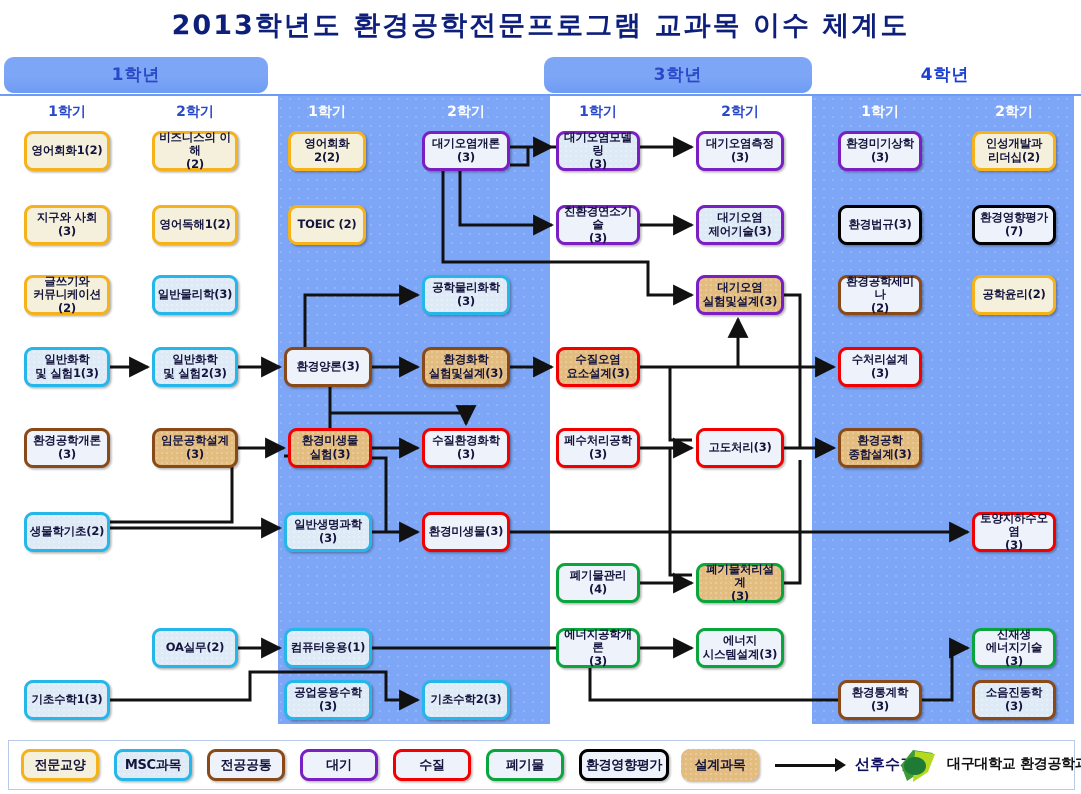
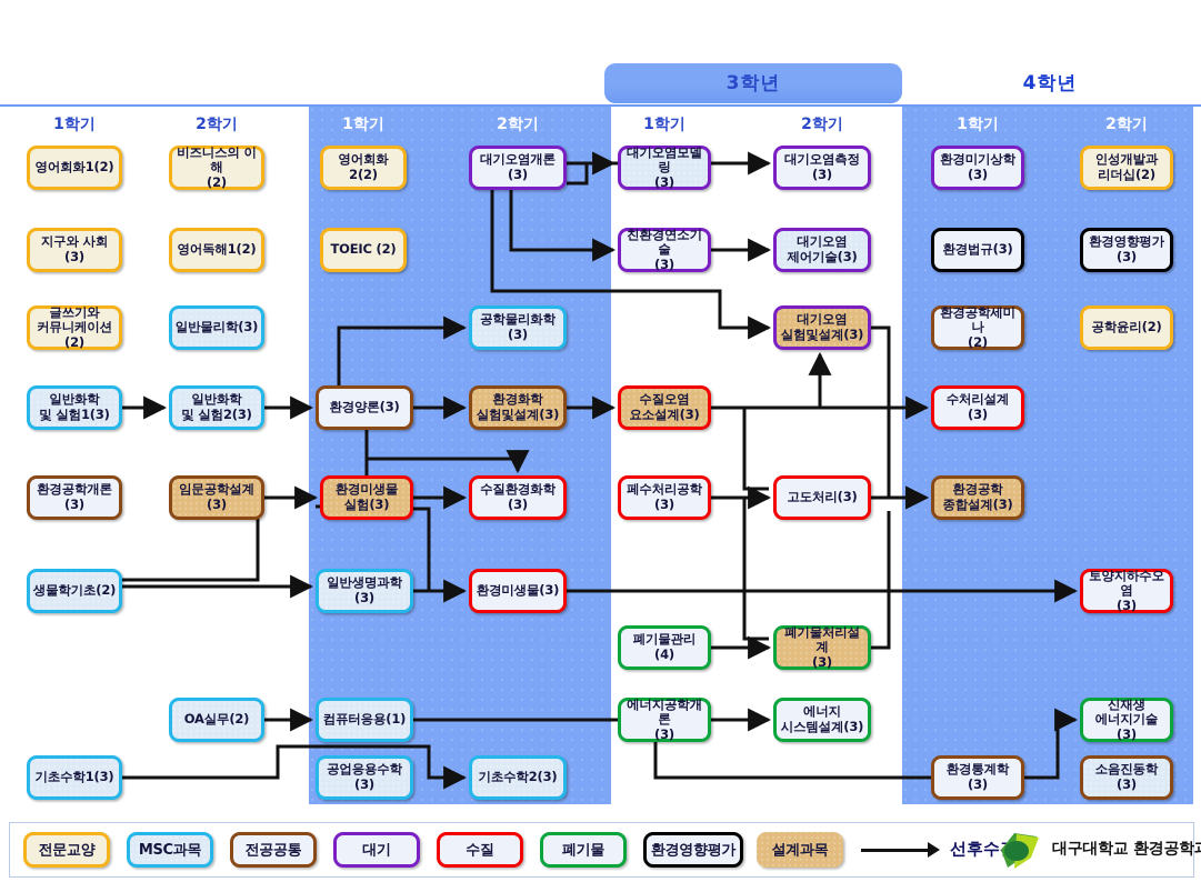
- 2013학년도 환경공학전문프로그램 교과목 이수 체계도
- 1학년
  3학년
  4학년
  1학기
  2학기
  1학기
  2학기
  1학기
  2학기
  1학기
  2학기
  영어회화1(2)
  지구와 사회(3)
  글쓰기와
  커뮤니케이션(2)
  일반화학
  및 실험1(3)
  환경공학개론(3)
  생물학기초(2)
  기초수학1(3)
  비즈니스의 이해
  (2)
  영어독해1(2)
  일반물리학(3)
  일반화학
  및 실험2(3)
  임문공학설계(3)
  OA실무(2)
  영어회화2(2)
  TOEIC (2)
  환경양론(3)
  환경미생물
  실험(3)
  일반생명과학(3)
  컴퓨터응용(1)
  공업응용수학(3)
  대기오염개론(3)
  공학물리화학(3)
  환경화학
  실험및설계(3)
  수질환경화학(3)
  환경미생물(3)
  기초수학2(3)
  대기오염모델링
  (3)
  친환경연소기술
  (3)
  수질오염
  요소설계(3)
  페수처리공학(3)
  폐기물관리(4)
  에너지공학개론
  (3)
  대기오염측정(3)
  대기오염
  제어기술(3)
  대기오염
  실험및설계(3)
  고도처리(3)
  폐기물처리설계
  (3)
  에너지
  시스템설계(3)
  환경미기상학(3)
  환경법규(3)
  환경공학세미나
  (2)
  수처리설계(3)
  환경공학
  종합설계(3)
  환경통계학(3)
  인성개발과
  리더십(2)
- 환경영향평가(7)
+ 환경영향평가(3)
  공학윤리(2)
  토양지하수오염
  (3)
  신재생
  에너지기술(3)
  소음진동학(3)
  전문교양
  MSC과목
  전공공통
  대기
  수질
  폐기물
  환경영향평가
  설계과목
  대구대학교 환경공학
